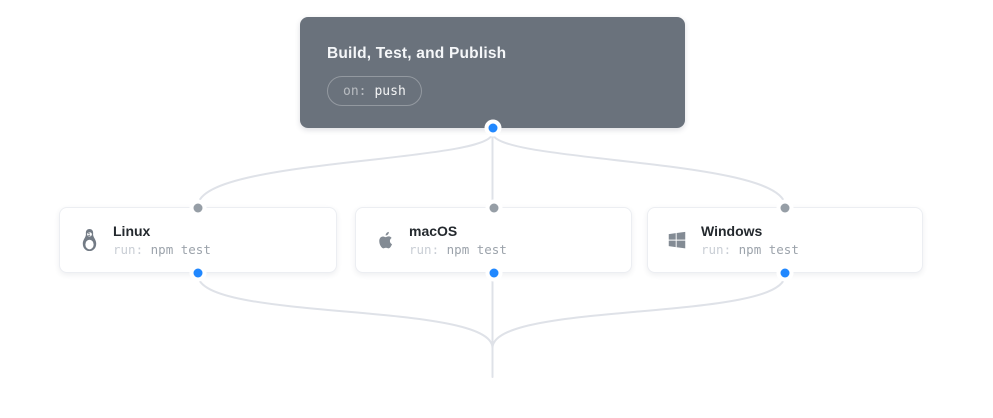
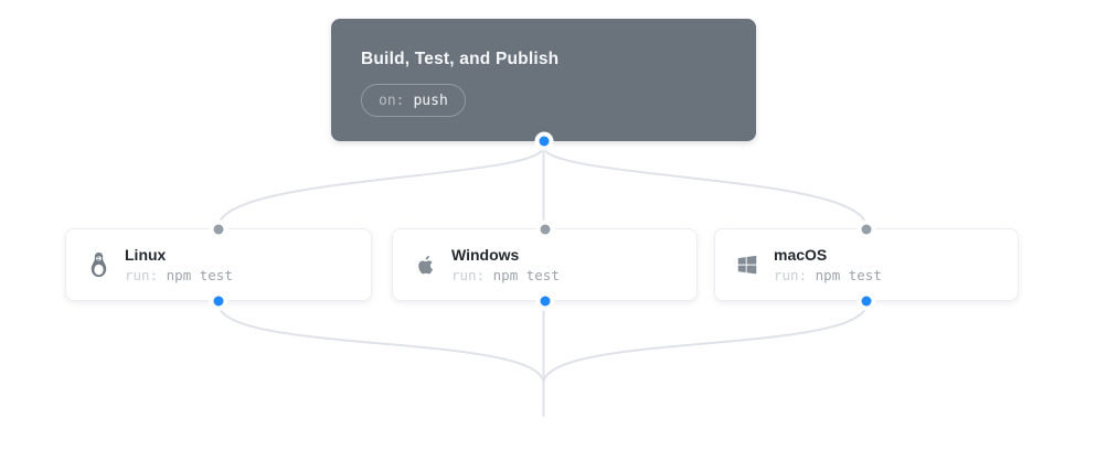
  Build, Test, and Publish
  on:
  push
  Linux
  run: npm test
- macOS
+ Windows
  run: npm test
- Windows
+ macOS
  run: npm test
